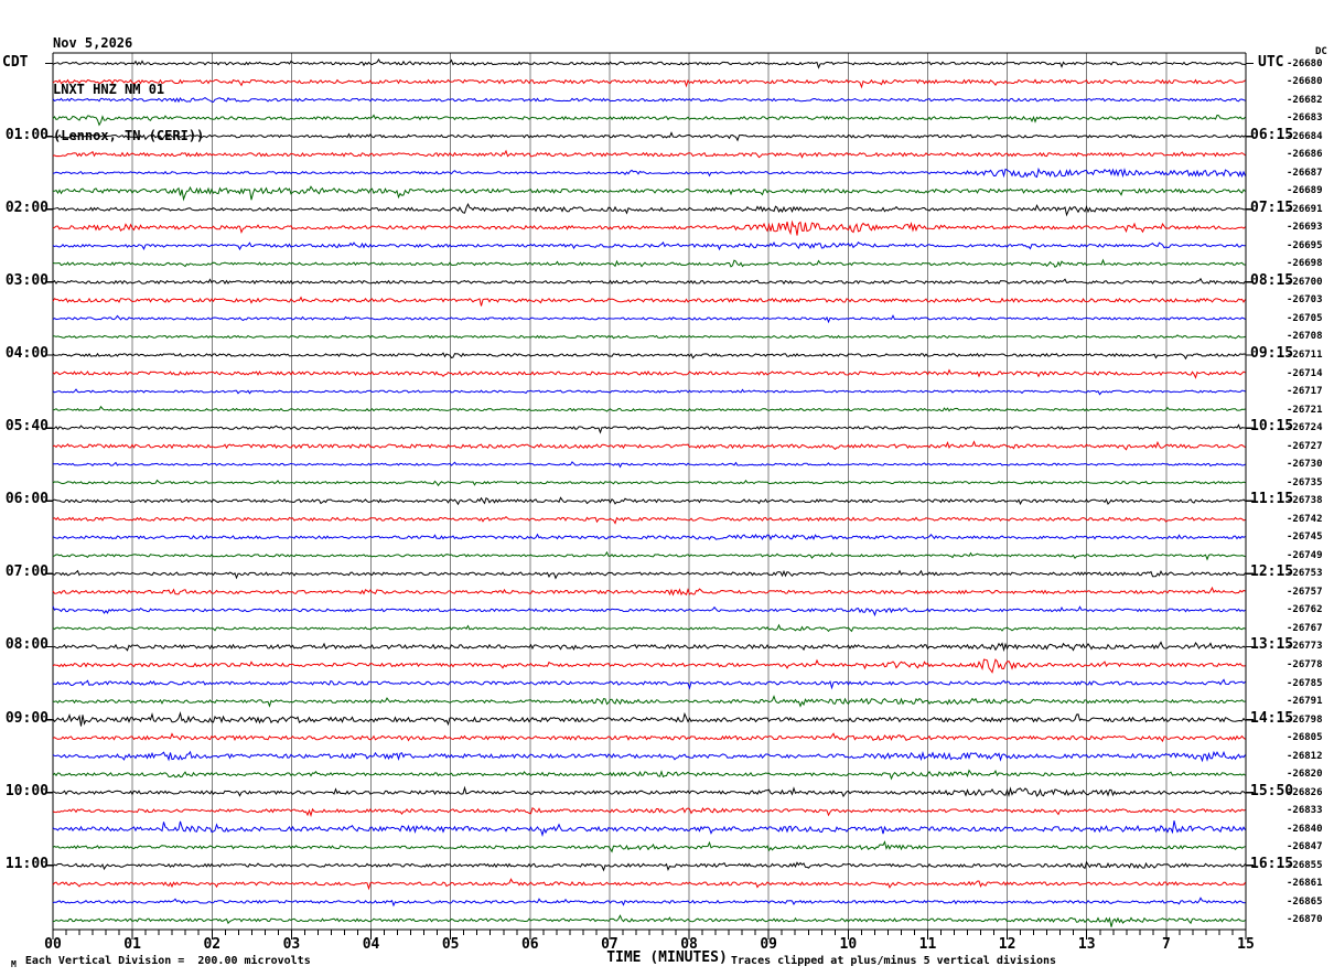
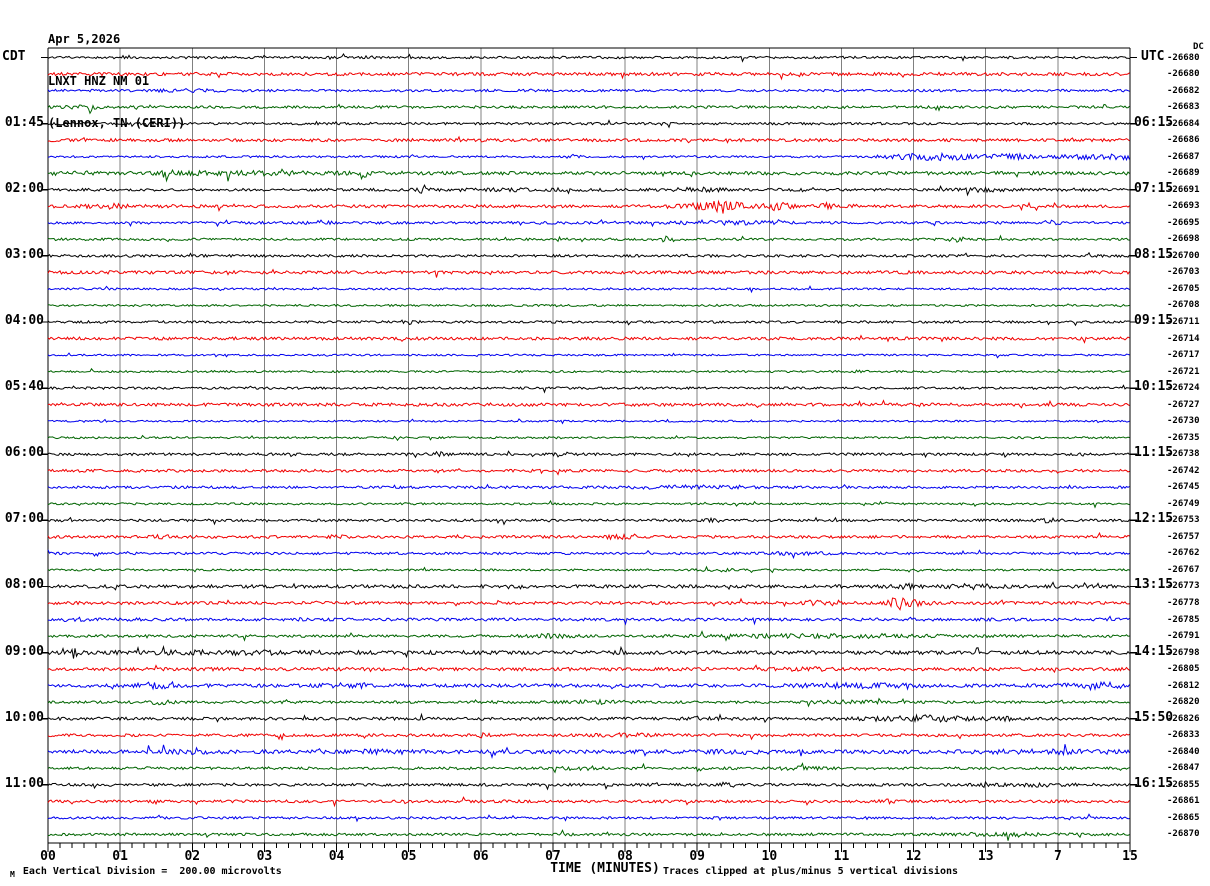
- Nov 5,2026
+ Apr 5,2026
  LNXT HNZ NM 01
  CDT
  UTC
  DC
- 01:00
+ 01:45
  02:00
  03:00
  04:00
  05:40
  06:00
  07:00
  08:00
  09:00
  10:00
  11:00
  06:15
  07:15
  08:15
  09:15
  10:15
  11:15
  12:15
  13:15
  14:15
  15:50
  16:15
  -26680
  -26680
  -26682
  -26683
  -26684
  -26686
  -26687
  -26689
  -26691
  -26693
  -26695
  -26698
  -26700
  -26703
  -26705
  -26708
  -26711
  -26714
  -26717
  -26721
  -26724
  -26727
  -26730
  -26735
  -26738
  -26742
  -26745
  -26749
  -26753
  -26757
  -26762
  -26767
  -26773
  -26778
  -26785
  -26791
  -26798
  -26805
  -26812
  -26820
  -26826
  -26833
  -26840
  -26847
  -26855
  -26861
  -26865
  -26870
  00
  01
  02
  03
  04
  05
  06
  07
  08
  09
  10
  11
  12
  13
  7
  15
  TIME (MINUTES)
  M Each Vertical Division = 200.00 microvolts
  Traces clipped at plus/minus 5 vertical divisions
